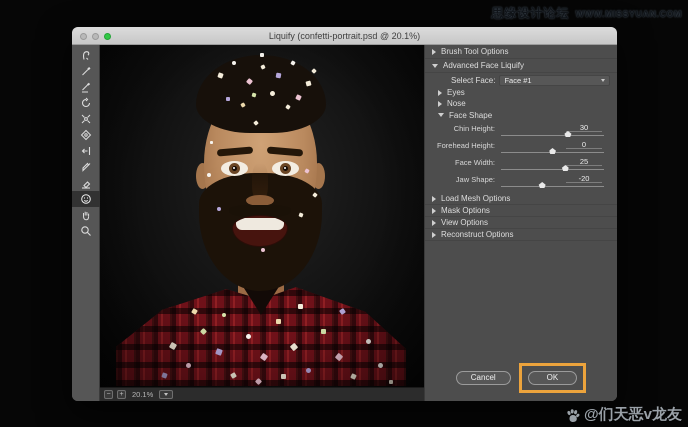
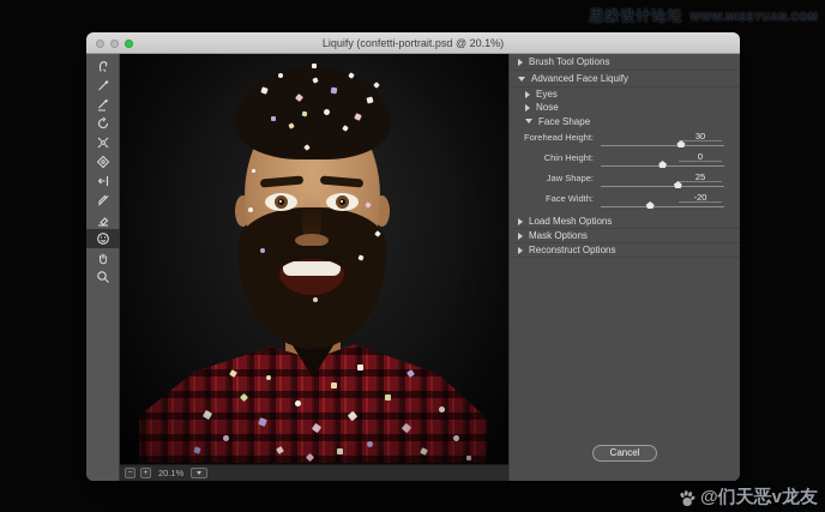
  思缘设计论坛
  WWW.MISSYUAN.COM
  Liquify (confetti-portrait.psd @ 20.1%)
  20.1%
  Brush Tool Options
  Advanced Face Liquify
- Select Face:
- Face #1
  Eyes
  Nose
  Face Shape
- Chin Height:
+ Forehead Height:
  30
- Forehead Height:
+ Chin Height:
  0
- Face Width:
+ Jaw Shape:
  25
- Jaw Shape:
+ Face Width:
  -20
  Load Mesh Options
  Mask Options
- View Options
  Reconstruct Options
  Cancel
- OK
  @们天恶v龙友
